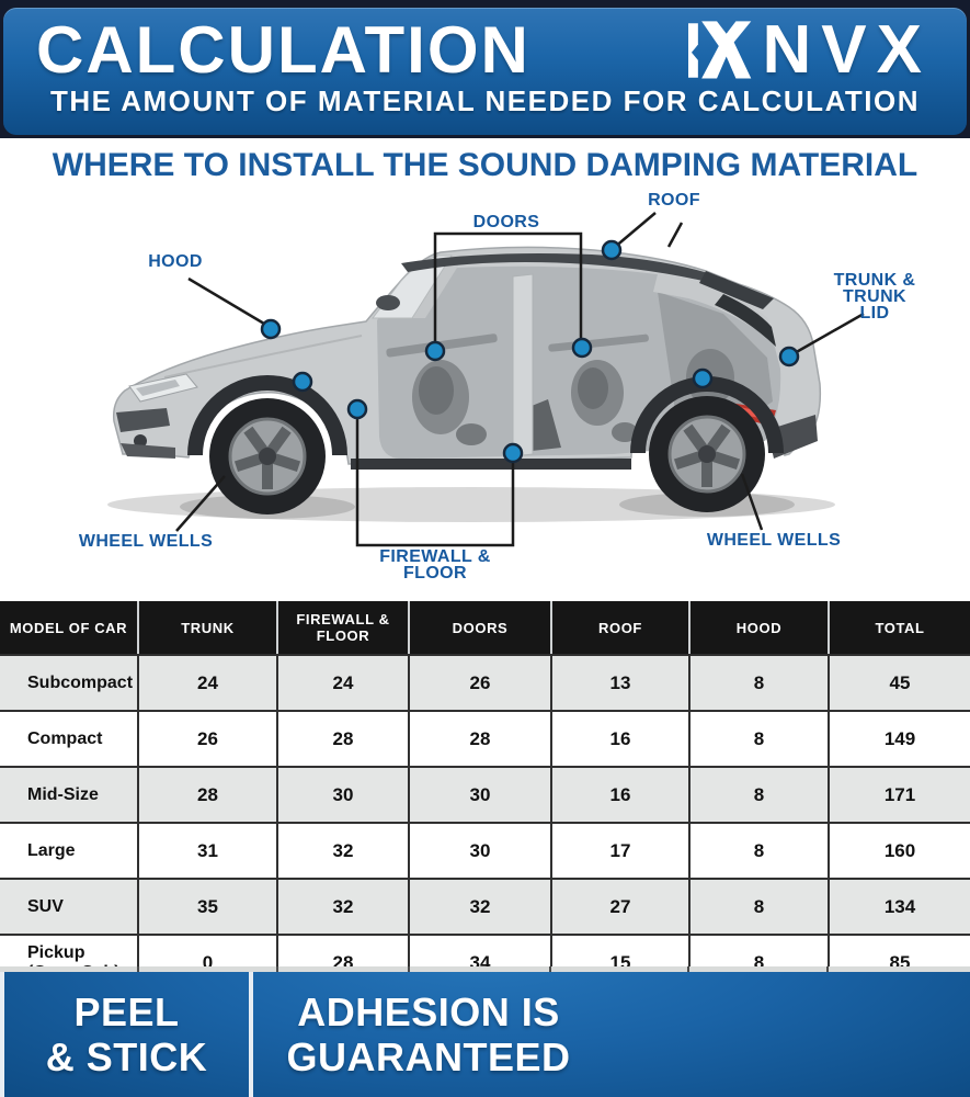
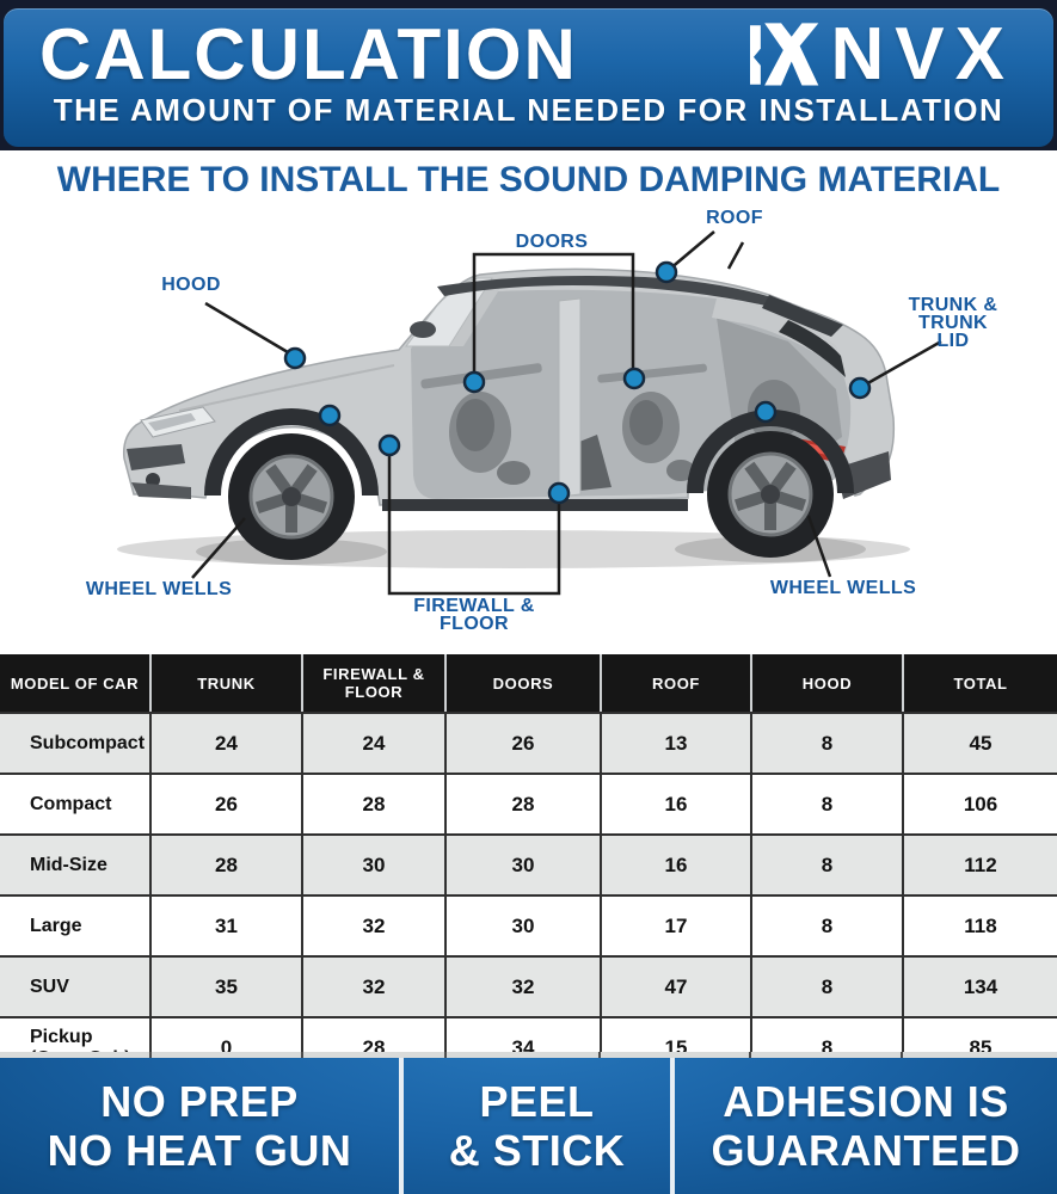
  CALCULATION
  NVX
- THE AMOUNT OF MATERIAL NEEDED FOR CALCULATION
+ THE AMOUNT OF MATERIAL NEEDED FOR INSTALLATION
  WHERE TO INSTALL THE SOUND DAMPING MATERIAL
  HOOD
  DOORS
  ROOF
  TRUNK &
  TRUNK LID
  WHEEL WELLS
  WHEEL WELLS
  FIREWALL &
  FLOOR
  MODEL OF CAR	TRUNK	FIREWALL & FLOOR	DOORS	ROOF	HOOD	TOTAL
  Subcompact	24	24	26	13	8	45
- Compact	26	28	28	16	8	149
+ Compact	26	28	28	16	8	106
- Mid-Size	28	30	30	16	8	171
+ Mid-Size	28	30	30	16	8	112
- Large	31	32	30	17	8	160
+ Large	31	32	30	17	8	118
- SUV	35	32	32	27	8	134
+ SUV	35	32	32	47	8	134
+ NO PREP
+ NO HEAT GUN
  PEEL
  & STICK
  ADHESION IS
  GUARANTEED
